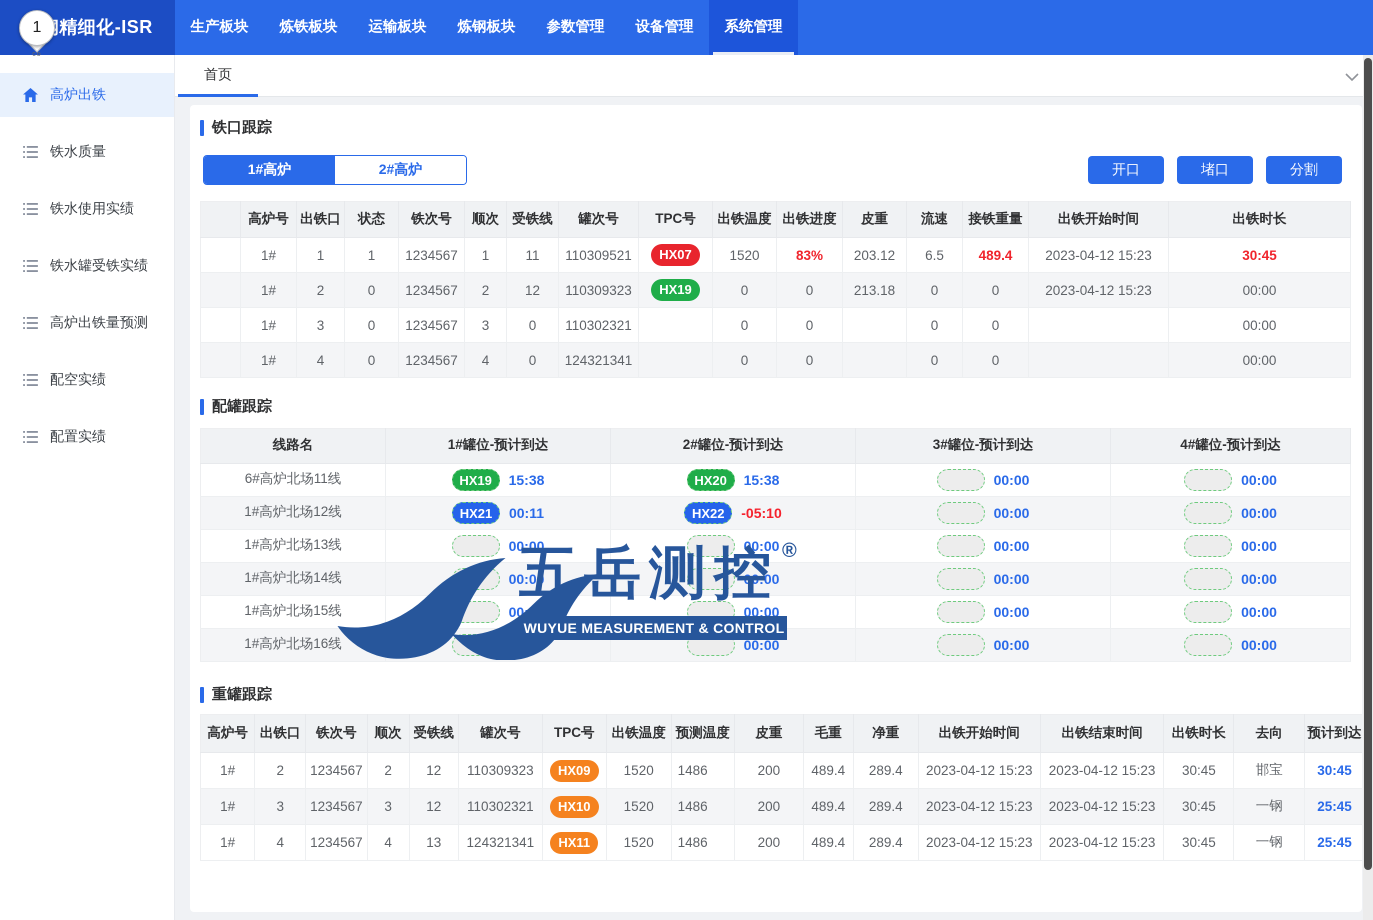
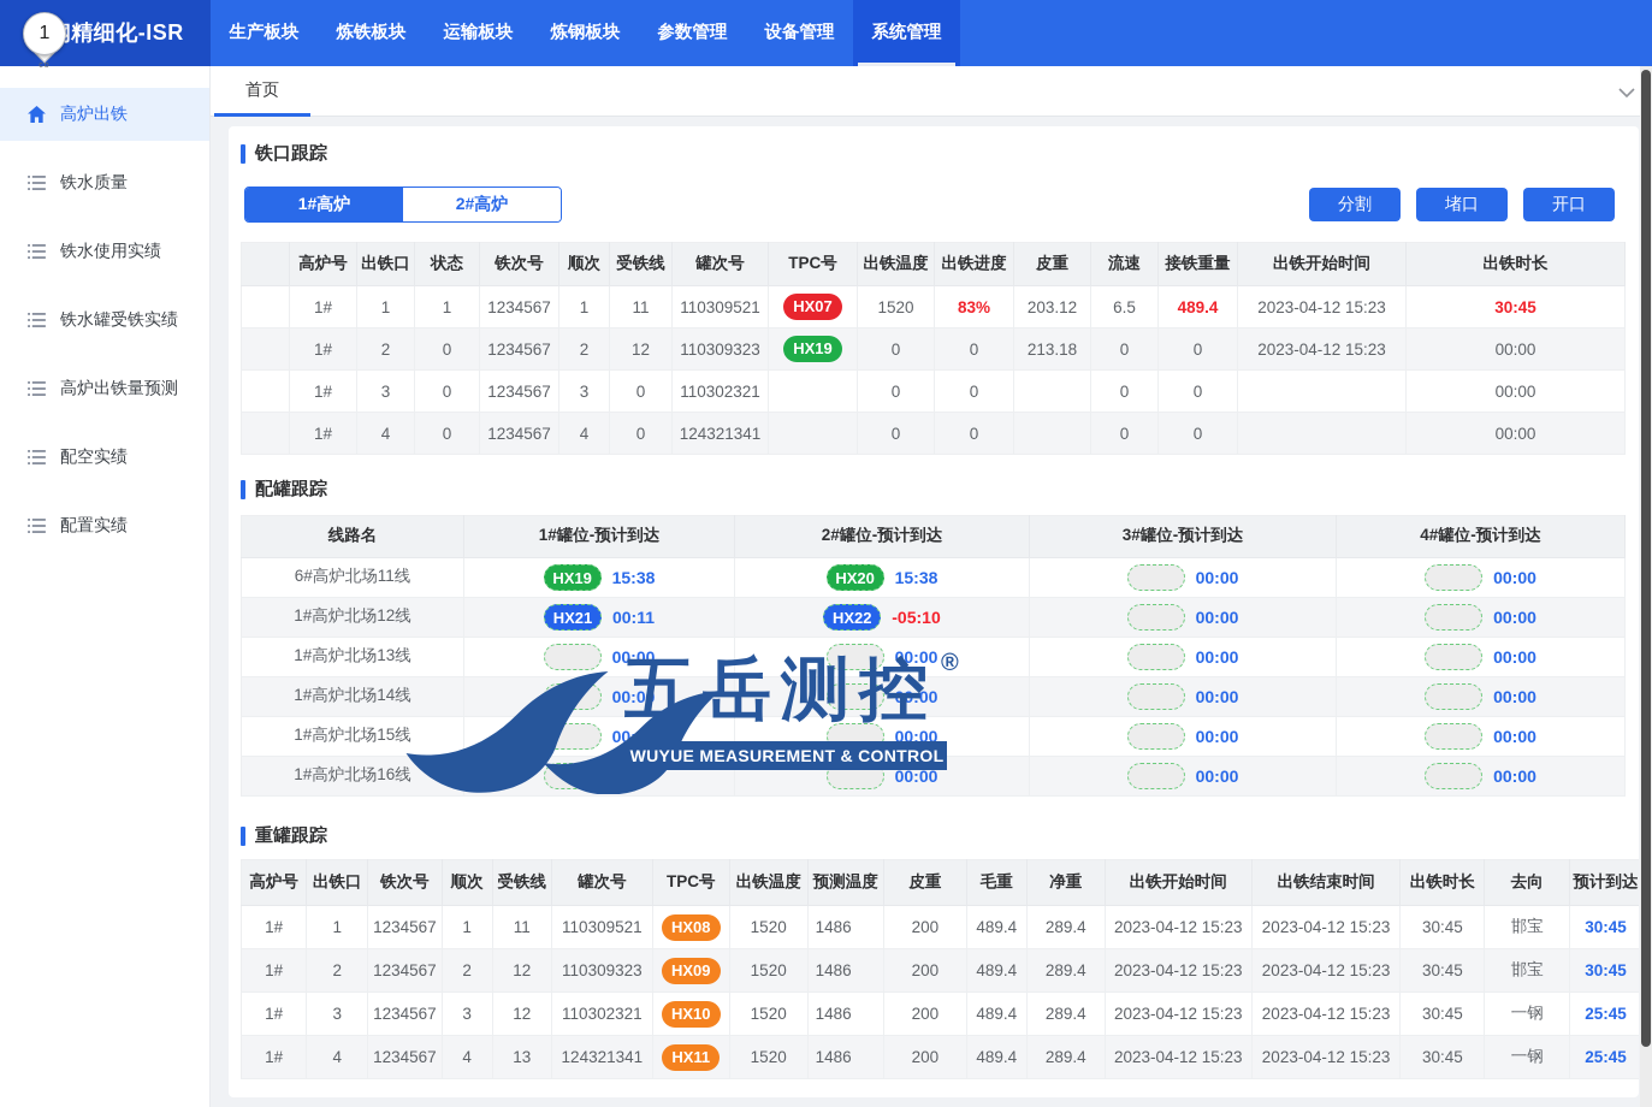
  精细化-ISR
  生产板块
  炼铁板块
  运输板块
  炼钢板块
  参数管理
  设备管理
  系统管理
  1
  首页
  高炉出铁
  铁水质量
  铁水使用实绩
  铁水罐受铁实绩
  高炉出铁量预测
  配空实绩
  配置实绩
  铁口跟踪
  1#高炉
  2#高炉
- 开口
+ 分割
  堵口
- 分割
+ 开口
  	高炉号	出铁口	状态	铁次号	顺次	受铁线	罐次号	TPC号	出铁温度	出铁进度	皮重	流速	接铁重量	出铁开始时间	出铁时长
  	1#	1	1	1234567	1	11	110309521	HX07	1520	83%	203.12	6.5	489.4	2023-04-12 15:23	30:45
  	1#	2	0	1234567	2	12	110309323	HX19	0	0	213.18	0	0	2023-04-12 15:23	00:00
  	1#	3	0	1234567	3	0	110302321		0	0		0	0		00:00
  	1#	4	0	1234567	4	0	124321341		0	0		0	0		00:00
  配罐跟踪
  线路名	1#罐位-预计到达	2#罐位-预计到达	3#罐位-预计到达	4#罐位-预计到达
  6#高炉北场11线	HX19 15:38	HX20 15:38	00:00	00:00
  1#高炉北场12线	HX21 00:11	HX22 -05:10	00:00	00:00
  1#高炉北场13线	00:00	00:00	00:00	00:00
  1#高炉北场14线	00:00	00:00	00:00	00:00
  1#高炉北场15线	00	00:00	00:00	00:00
  1#高炉北场16线		00:00	00:00	00:00
  重罐跟踪
  高炉号	出铁口	铁次号	顺次	受铁线	罐次号	TPC号	出铁温度	预测温度	皮重	毛重	净重	出铁开始时间	出铁结束时间	出铁时长	去向	预计到达
+ 1#	1	1234567	1	11	110309521	HX08	1520	1486	200	489.4	289.4	2023-04-12 15:23	2023-04-12 15:23	30:45	邯宝	30:45
  1#	2	1234567	2	12	110309323	HX09	1520	1486	200	489.4	289.4	2023-04-12 15:23	2023-04-12 15:23	30:45	邯宝	30:45
  1#	3	1234567	3	12	110302321	HX10	1520	1486	200	489.4	289.4	2023-04-12 15:23	2023-04-12 15:23	30:45	一钢	25:45
  1#	4	1234567	4	13	124321341	HX11	1520	1486	200	489.4	289.4	2023-04-12 15:23	2023-04-12 15:23	30:45	一钢	25:45
  五岳测控
  ®
  WUYUE MEASUREMENT & CONTROL
